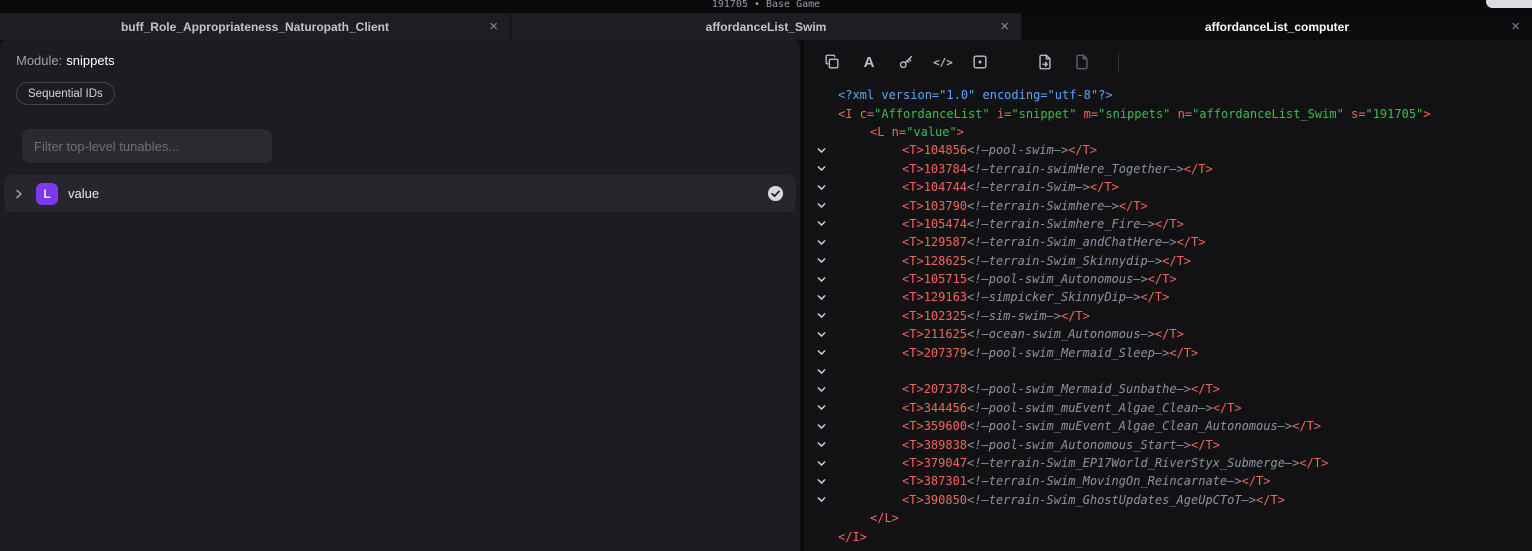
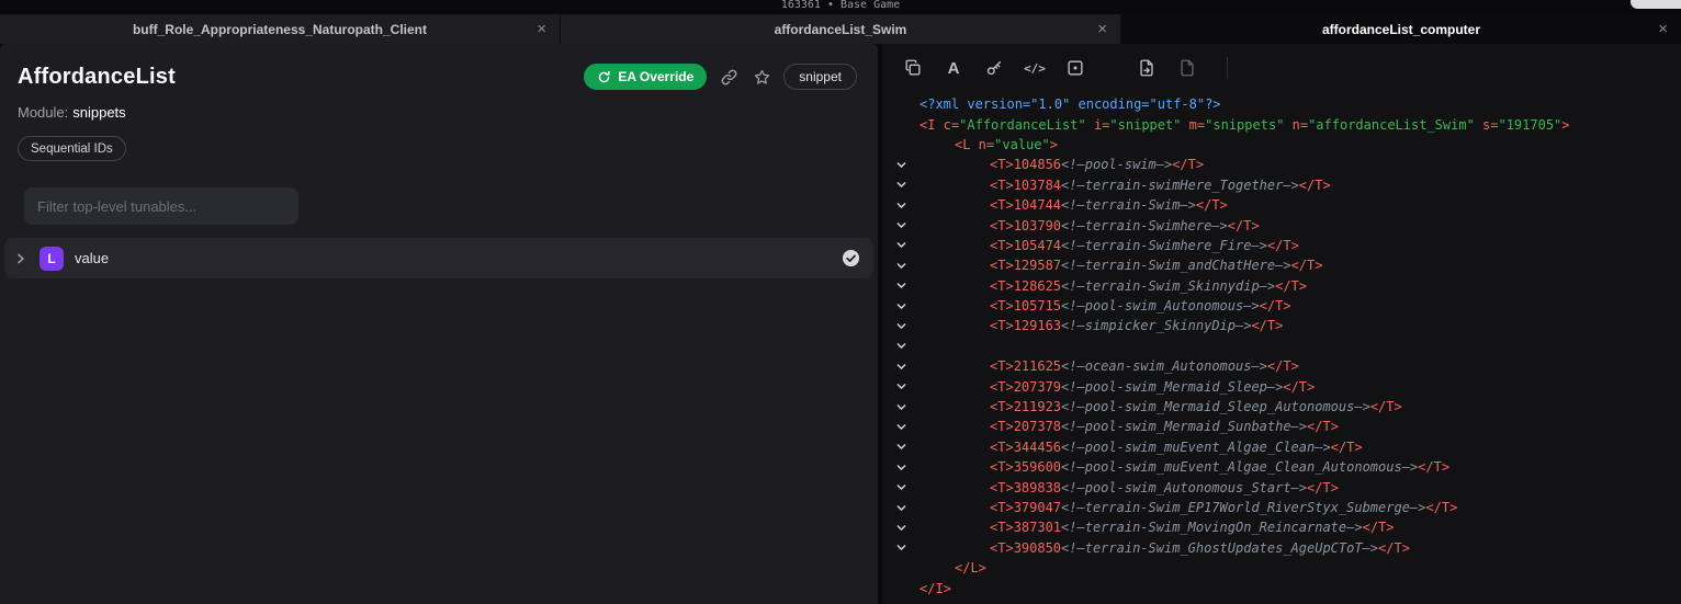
- 191705 • Base Game
+ 163361 • Base Game
  buff_Role_Appropriateness_Naturopath_Client
  ×
  affordanceList_Swim
  ×
  affordanceList_computer
  ×
+ AffordanceList
+ EA Override
+ snippet
  Module: snippets
  Sequential IDs
  Filter top-level tunables...
  L
  value
  A
  </>
  <?xml version="1.0" encoding="utf-8"?>
  <I c="AffordanceList" i="snippet" m="snippets" n="affordanceList_Swim" s="191705">
  <L n="value">
  <T>104856<!—pool-swim—></T>
  <T>103784<!—terrain-swimHere_Together—></T>
  <T>104744<!—terrain-Swim—></T>
  <T>103790<!—terrain-Swimhere—></T>
  <T>105474<!—terrain-Swimhere_Fire—></T>
  <T>129587<!—terrain-Swim_andChatHere—></T>
  <T>128625<!—terrain-Swim_Skinnydip—></T>
  <T>105715<!—pool-swim_Autonomous—></T>
  <T>129163<!—simpicker_SkinnyDip—></T>
- <T>102325<!—sim-swim—></T>
  <T>211625<!—ocean-swim_Autonomous—></T>
  <T>207379<!—pool-swim_Mermaid_Sleep—></T>
+ <T>211923<!—pool-swim_Mermaid_Sleep_Autonomous—></T>
  <T>207378<!—pool-swim_Mermaid_Sunbathe—></T>
  <T>344456<!—pool-swim_muEvent_Algae_Clean—></T>
  <T>359600<!—pool-swim_muEvent_Algae_Clean_Autonomous—></T>
  <T>389838<!—pool-swim_Autonomous_Start—></T>
  <T>379047<!—terrain-Swim_EP17World_RiverStyx_Submerge—></T>
  <T>387301<!—terrain-Swim_MovingOn_Reincarnate—></T>
  <T>390850<!—terrain-Swim_GhostUpdates_AgeUpCToT—></T>
  </L>
  </I>
